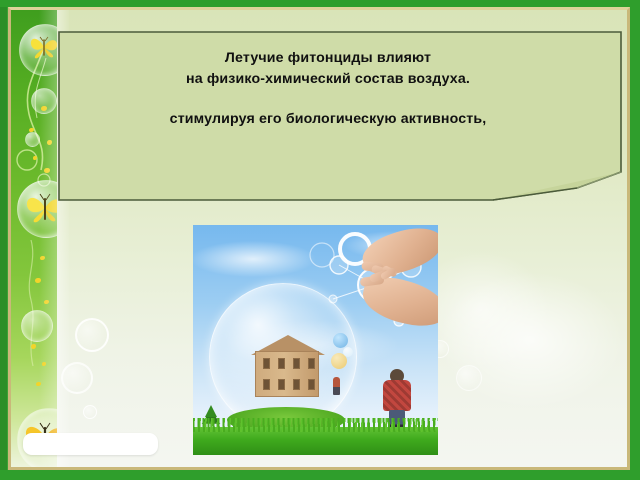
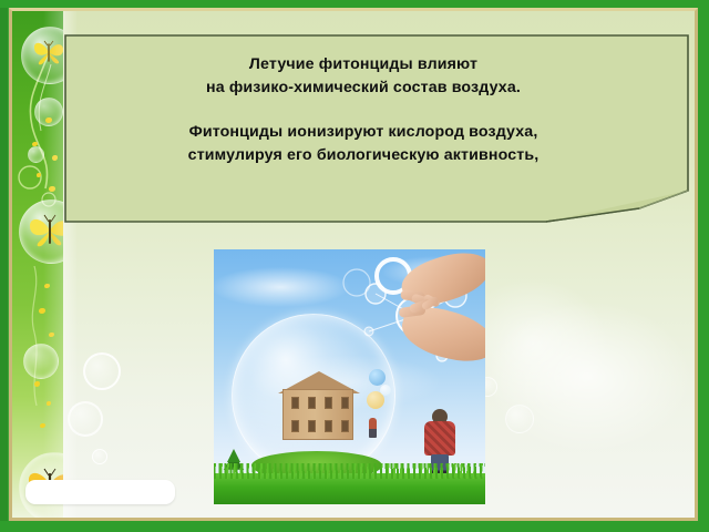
  Летучие фитонциды влияют
  на физико-химический состав воздуха.
+ Фитонциды ионизируют кислород воздуха,
  стимулируя его биологическую активность,
